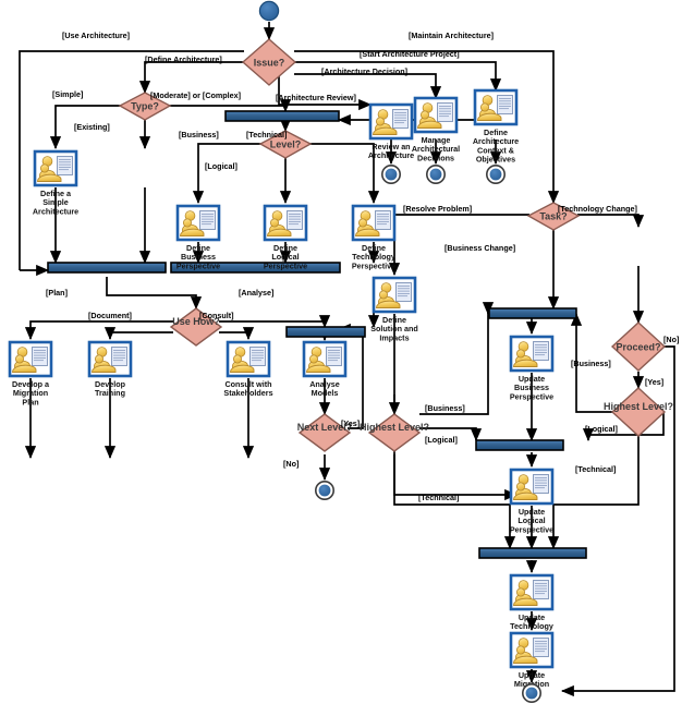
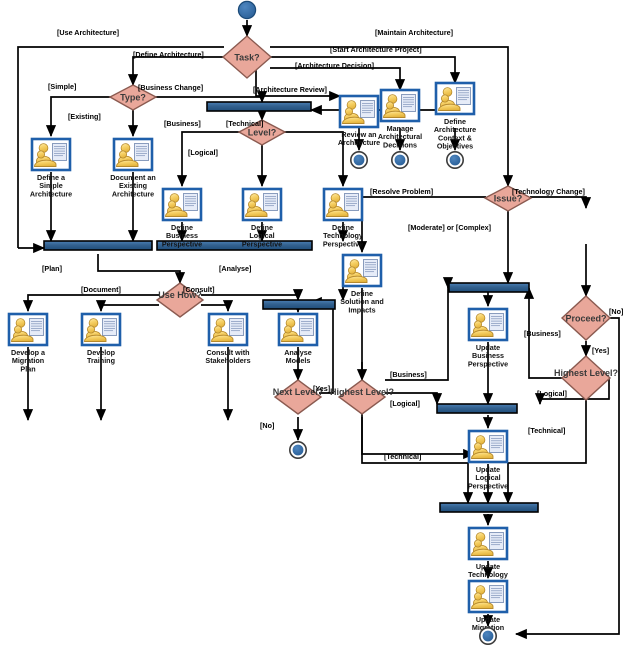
- Issue?
+ Task?
  Type?
  Level?
  Use How?
  Next Level?
- Task?
+ Issue?
  Proceed?
  Highest Level?
  Highest Level?
  Define a Simple Architecture
+ Document an Existing Architecture
  Define Business Perspective
  Define Logical Perspective
  Define Technology Perspective
  Review an Architecture
  Manage Architectural Decisions
  Define Architecture Context & Objectives
  Develop a Migration Plan
  Develop Training
  Consult with Stakeholders
  Analyse Models
  Define Solution and Impacts
  Update Business Perspective
  Update Logical Perspective
  [Use Architecture]
  [Define Architecture]
  [Maintain Architecture]
  [Start Architecture Project]
  [Architecture Decision]
  [Architecture Review]
  [Simple]
  [Existing]
- [Moderate] or [Complex]
+ [Business Change]
  [Business]
  [Logical]
  [Technical]
  [Plan]
  [Document]
  [Consult]
  [Analyse]
  [Yes]
  [No]
  [Resolve Problem]
  [Technology Change]
- [Business Change]
+ [Moderate] or [Complex]
  [No]
  [Yes]
  [Business]
  [Logical]
  [Technical]
  [Business]
  [Logical]
  [Technical]
